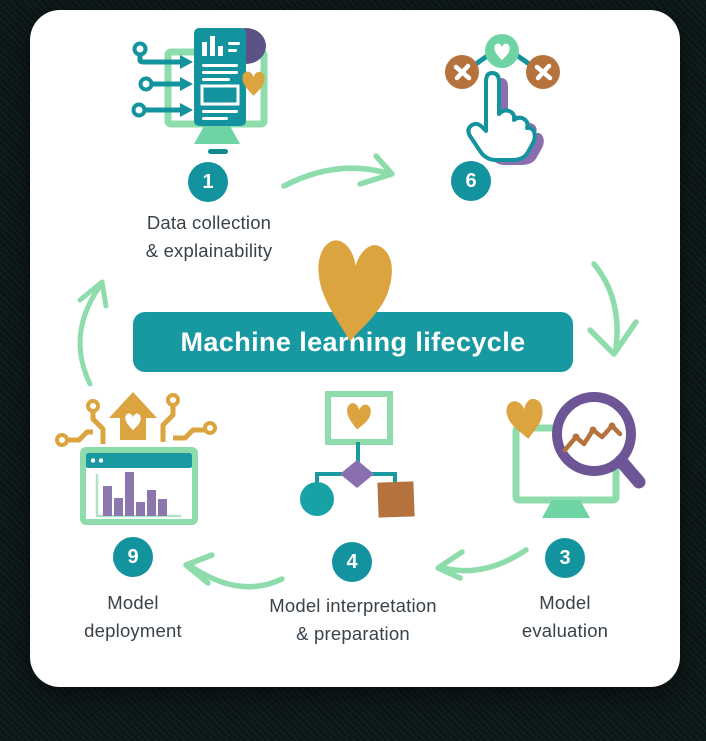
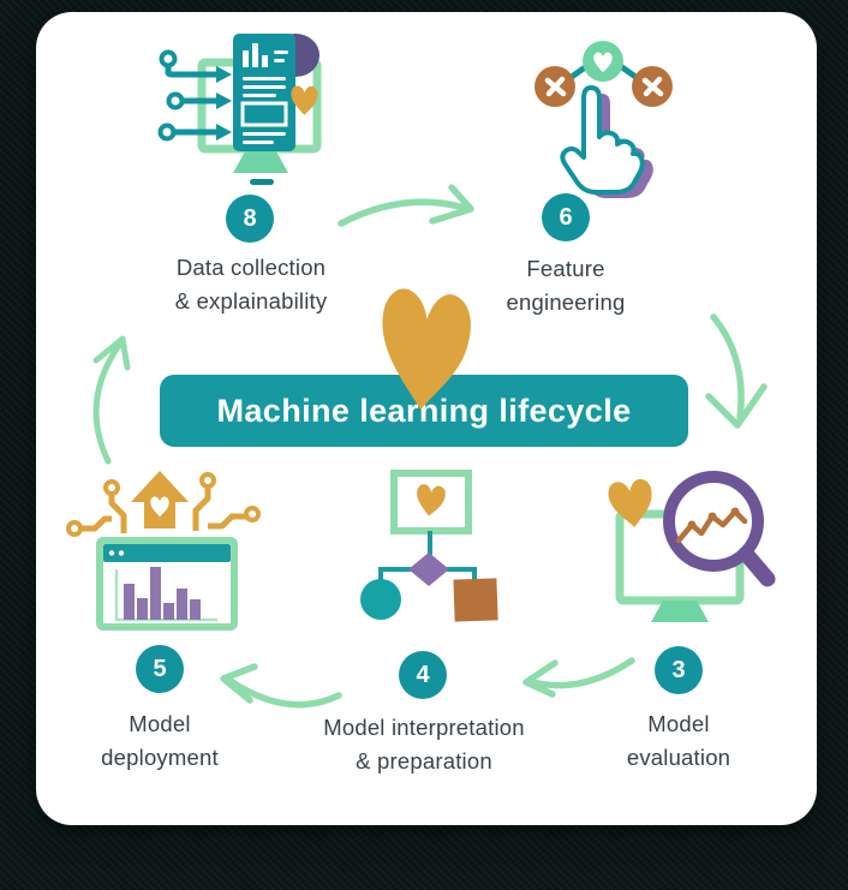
  Machine learning lifecycle
- 1
+ 8
  6
  3
  4
- 9
+ 5
  Data collection
  & explainability
+ Feature
+ engineering
  Model
  evaluation
  Model interpretation
  & preparation
  Model
  deployment
